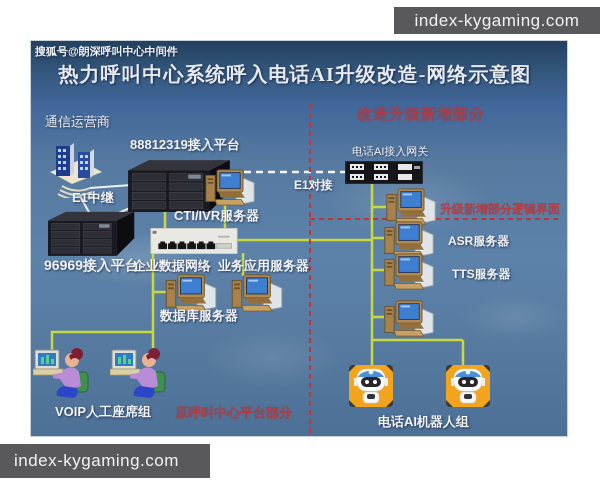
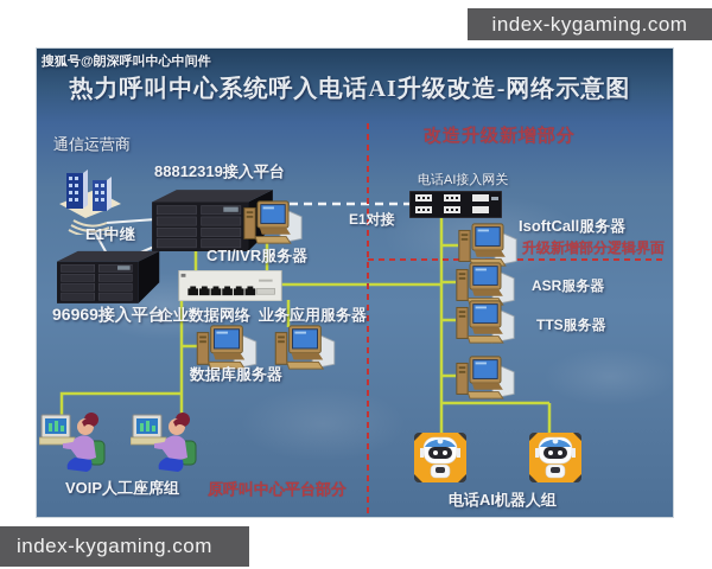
  index-kygaming.com
  index-kygaming.com
  搜狐号@朗深呼叫中心中间件
  热力呼叫中心系统呼入电话AI升级改造-网络示意图
  通信运营商
  88812319接入平台
  E1中继
  96969接入平台
  CTI/IVR服务器
  企业数据网络
  业务应用服务器
  数据库服务器
  VOIP人工座席组
  原呼叫中心平台部分
  改造升级新增部分
  电话AI接入网关
  E1对接
+ IsoftCall服务器
  升级新增部分逻辑界面
  ASR服务器
  TTS服务器
  电话AI机器人组
